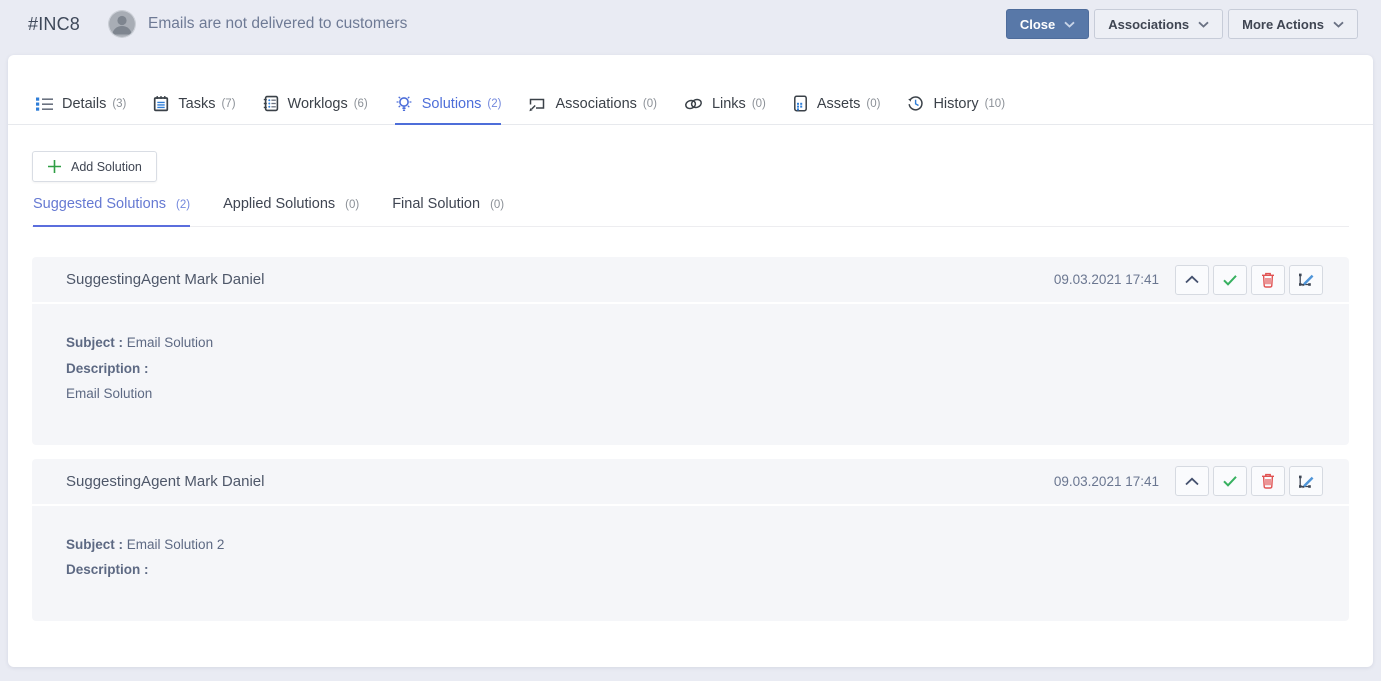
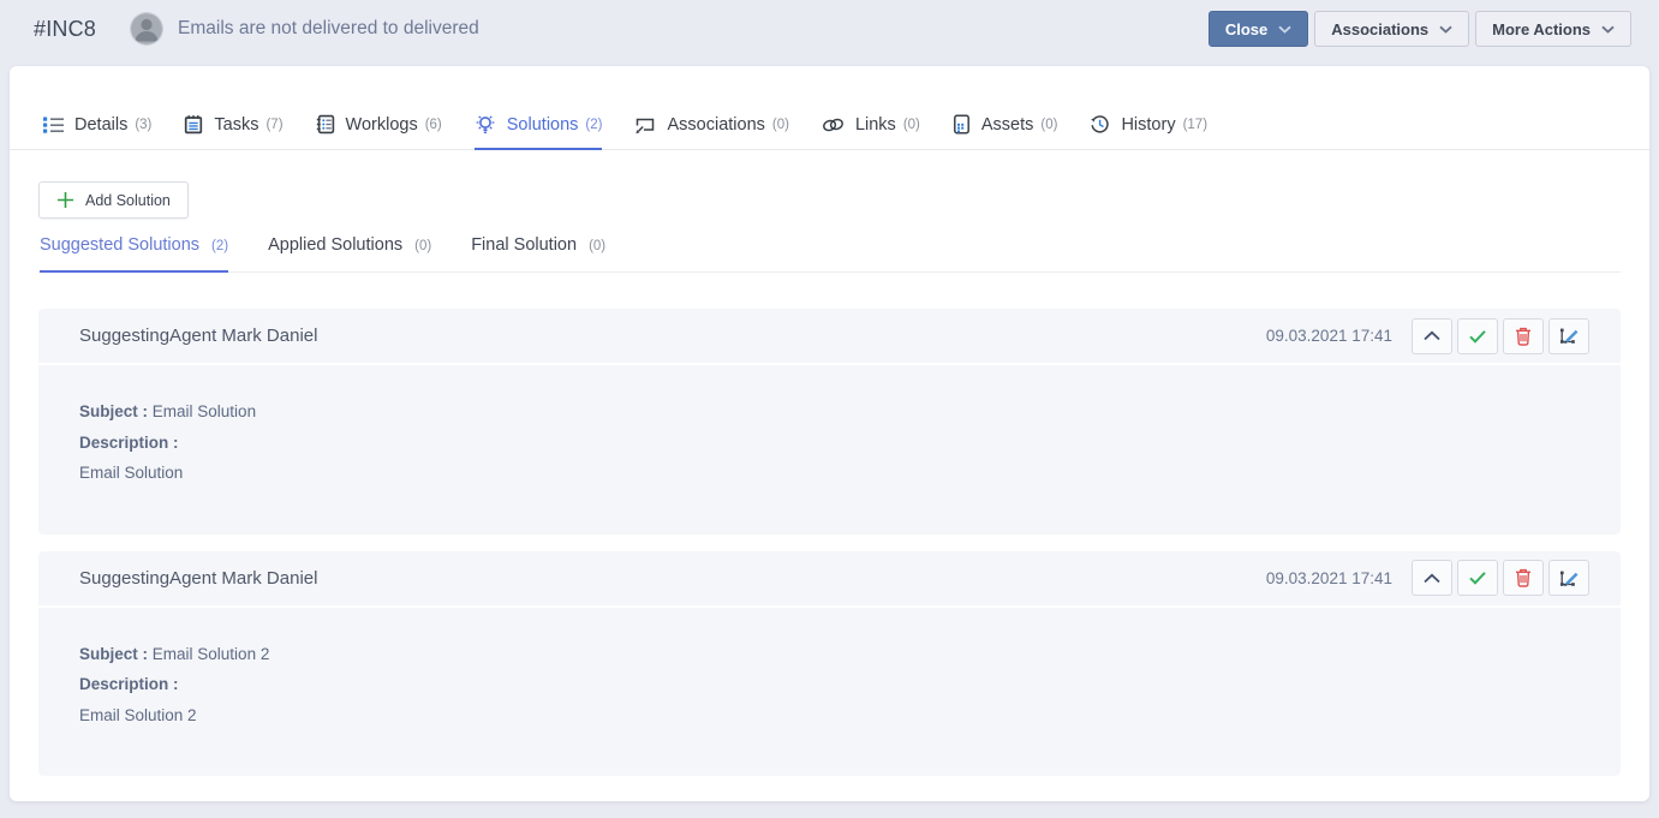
  #INC8
- Emails are not delivered to customers
+ Emails are not delivered to delivered
  Close
  Associations
  More Actions
  Details
  (3)
  Tasks
  (7)
  Worklogs
  (6)
  Solutions
  (2)
  Associations
  (0)
  Links
  (0)
  Assets
  (0)
  History
- (10)
+ (17)
  Add Solution
  Suggested Solutions
  (2)
  Applied Solutions
  (0)
  Final Solution
  (0)
  SuggestingAgent Mark Daniel
  09.03.2021 17:41
  Subject : Email Solution
  Description :
  Email Solution
  SuggestingAgent Mark Daniel
  09.03.2021 17:41
  Subject : Email Solution 2
  Description :
+ Email Solution 2
